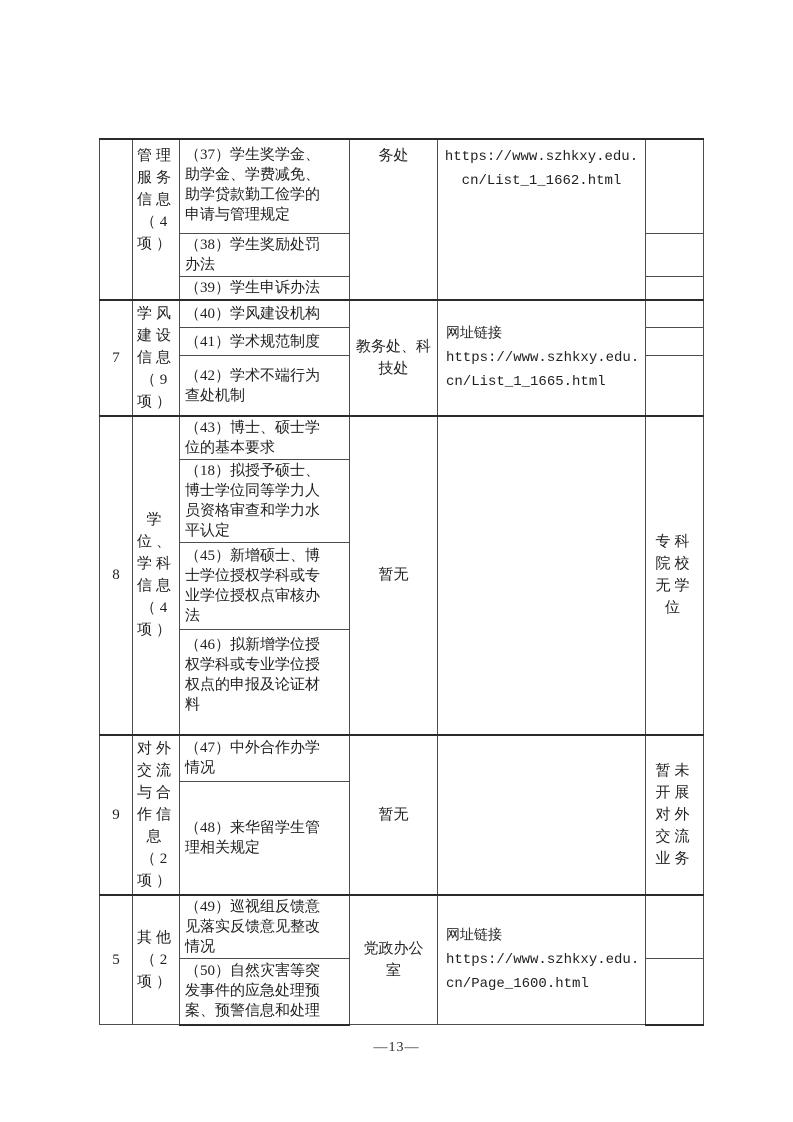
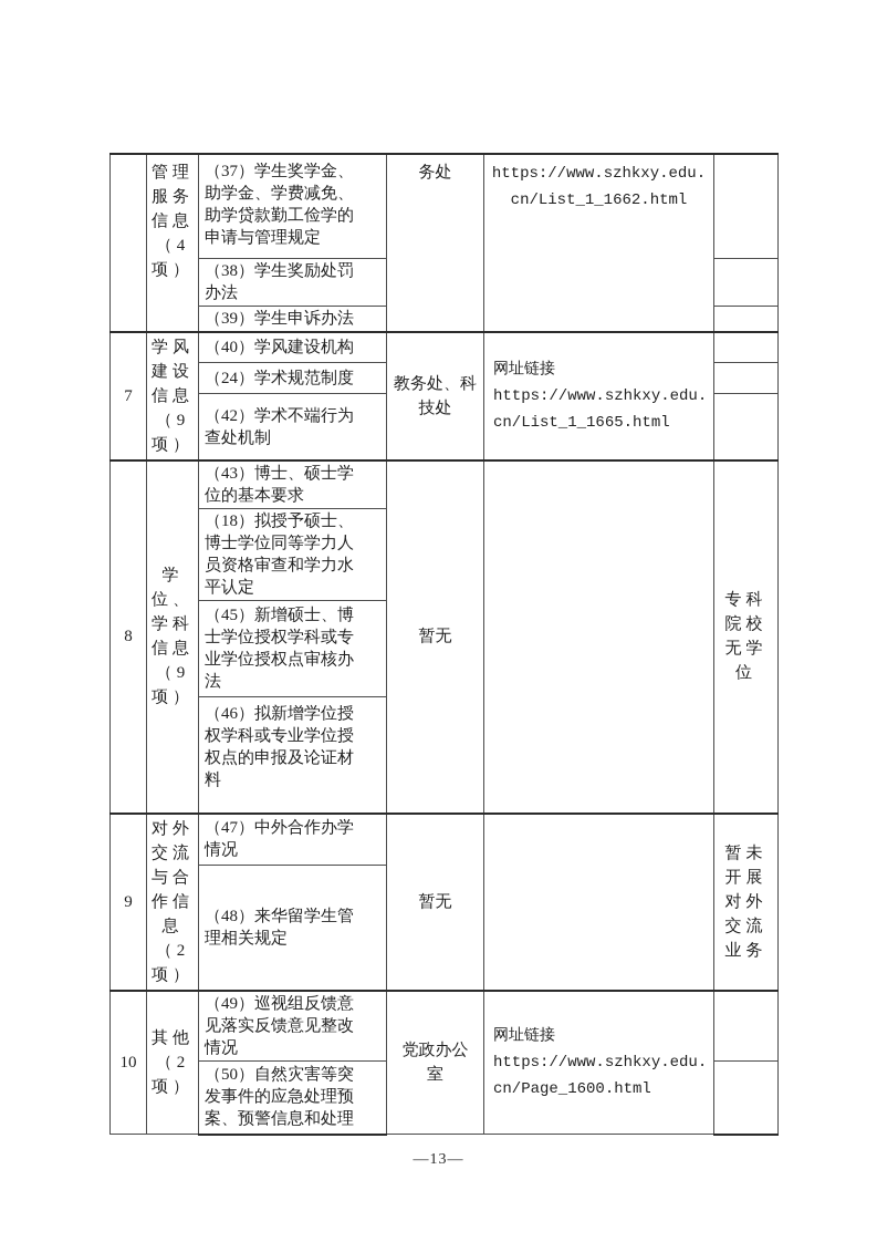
  	管理 服务 信息 （4 项）	（37）学生奖学金、 助学金、学费减免、 助学贷款勤工俭学的 申请与管理规定	务处	https://www.szhkxy.edu. cn/List_1_1662.html
  （38）学生奖励处罚 办法
  （39）学生申诉办法
  7	学风 建设 信息 （9 项）	（40）学风建设机构	教务处、科 技处	网址链接 https://www.szhkxy.edu. cn/List_1_1665.html
- （41）学术规范制度
+ （24）学术规范制度
  （42）学术不端行为 查处机制
- 8	学 位、 学科 信息 （4 项）	（43）博士、硕士学 位的基本要求	暂无		专科 院校 无学 位
+ 8	学 位、 学科 信息 （9 项）	（43）博士、硕士学 位的基本要求	暂无		专科 院校 无学 位
  （18）拟授予硕士、 博士学位同等学力人 员资格审查和学力水 平认定
  （45）新增硕士、博 士学位授权学科或专 业学位授权点审核办 法
  （46）拟新增学位授 权学科或专业学位授 权点的申报及论证材 料
  9	对外 交流 与合 作信 息 （2 项）	（47）中外合作办学 情况	暂无		暂未 开展 对外 交流 业务
  （48）来华留学生管 理相关规定
- 5	其他 （2 项）	（49）巡视组反馈意 见落实反馈意见整改 情况	党政办公 室	网址链接 https://www.szhkxy.edu. cn/Page_1600.html
+ 10	其他 （2 项）	（49）巡视组反馈意 见落实反馈意见整改 情况	党政办公 室	网址链接 https://www.szhkxy.edu. cn/Page_1600.html
  （50）自然灾害等突 发事件的应急处理预 案、预警信息和处理
  —13—
